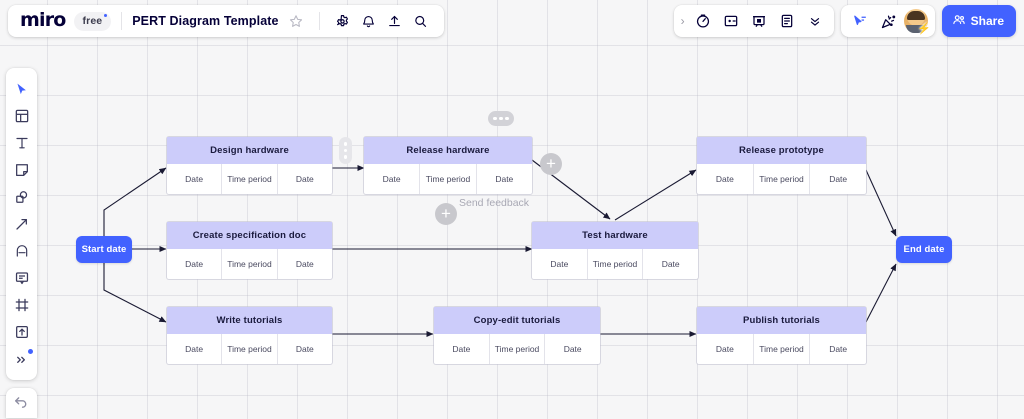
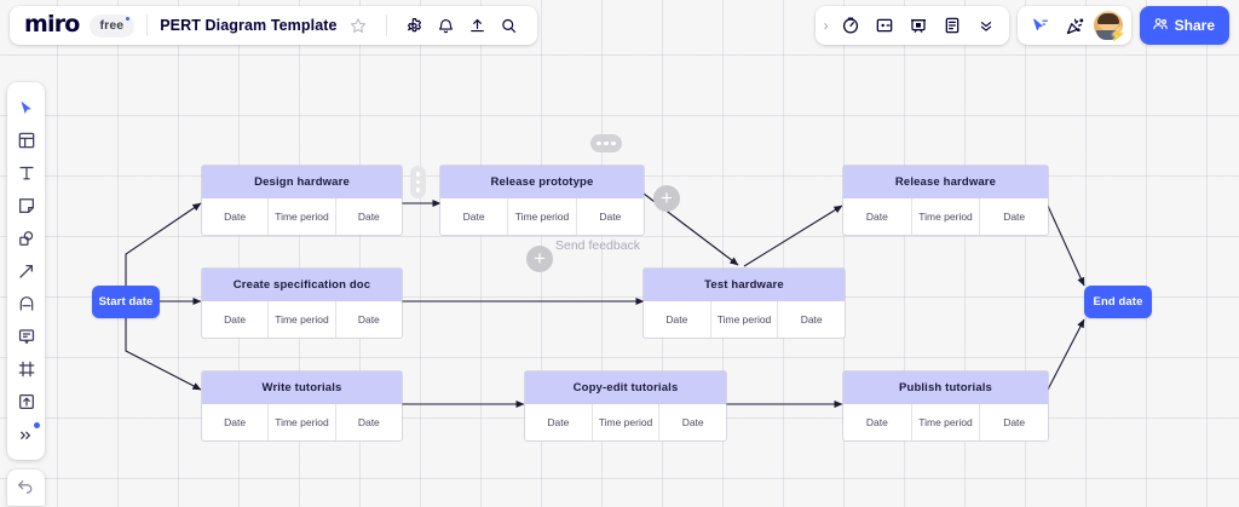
  +
  +
  Send feedback
  Start date
  End date
  Design hardware
  Date
  Time period
  Date
- Release hardware
+ Release prototype
  Date
  Time period
  Date
- Release prototype
+ Release hardware
  Date
  Time period
  Date
  Create specification doc
  Date
  Time period
  Date
  Test hardware
  Date
  Time period
  Date
  Write tutorials
  Date
  Time period
  Date
  Copy-edit tutorials
  Date
  Time period
  Date
  Publish tutorials
  Date
  Time period
  Date
  miro
  free
  PERT Diagram Template
  ›
  ⚡
  Share
